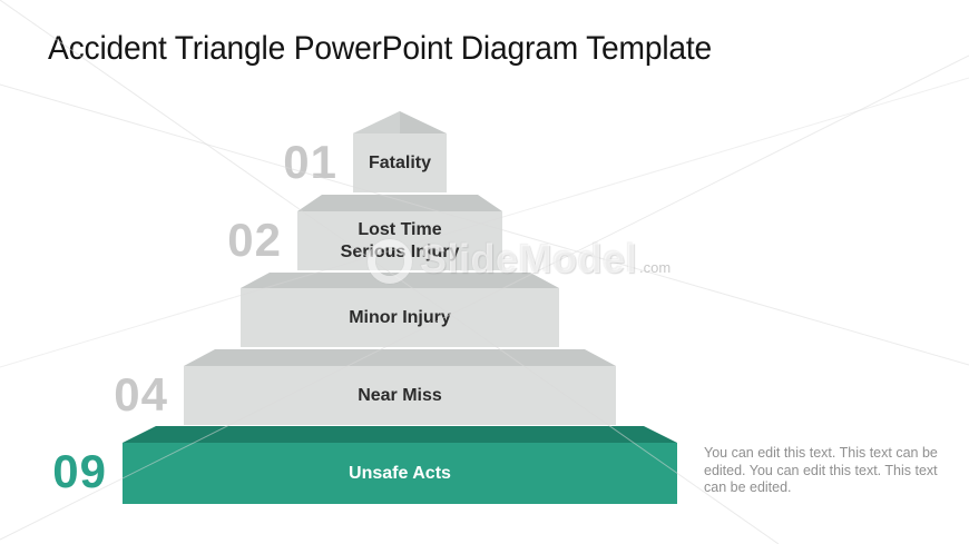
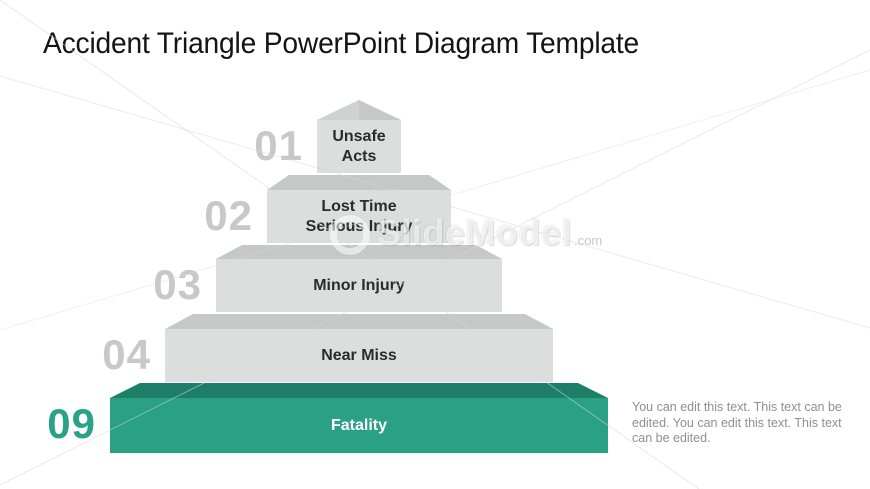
  Accident Triangle PowerPoint Diagram Template
  01
  02
+ 03
  04
  09
- Fatality
+ Unsafe Acts
  Lost Time
  Serious Injury
  Minor Injury
  Near Miss
- Unsafe Acts
+ Fatality
  You can edit this text. This text can be edited. You can edit this text. This text can be edited.
  SlideModel
  .com
